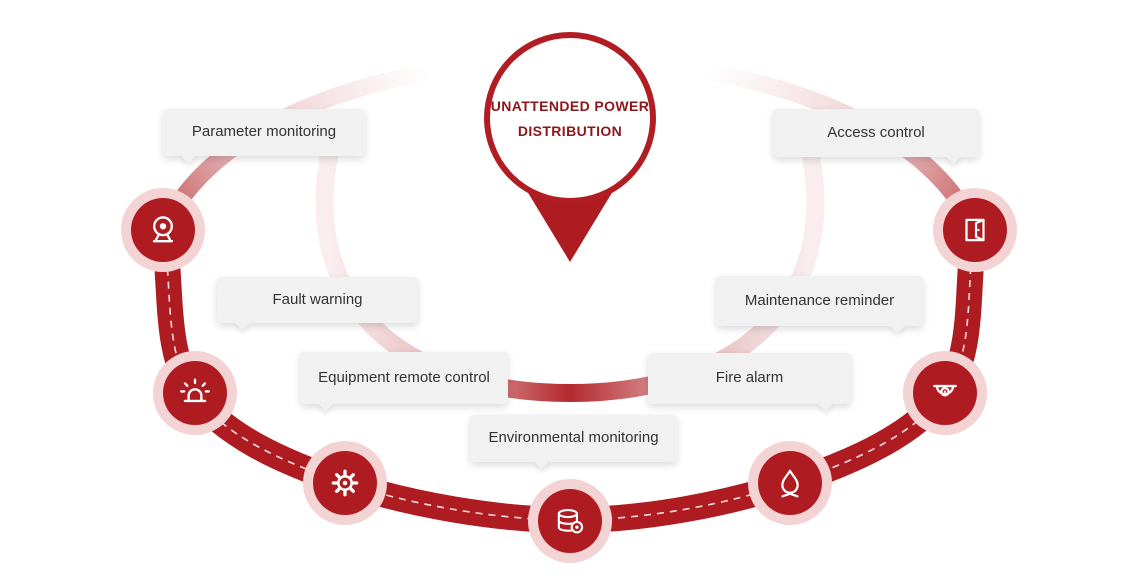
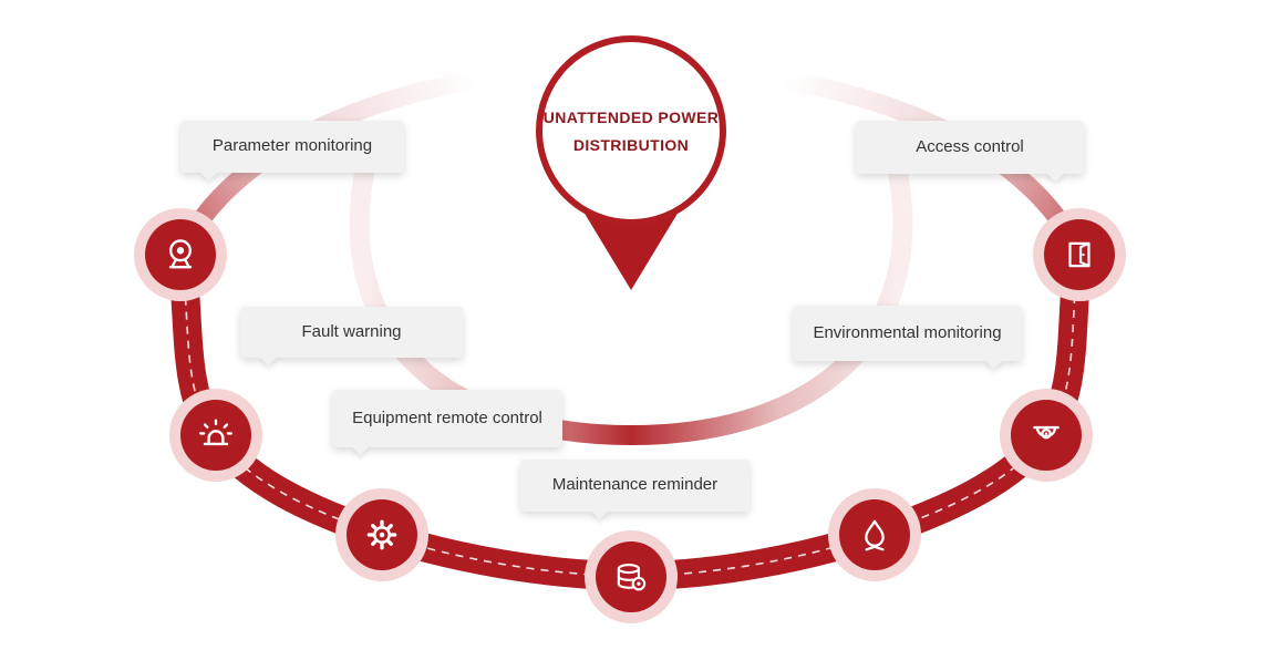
  UNATTENDED POWER
  DISTRIBUTION
  Parameter monitoring
  Fault warning
  Equipment remote control
- Environmental monitoring
+ Maintenance reminder
- Fire alarm
- Maintenance reminder
+ Environmental monitoring
  Access control
